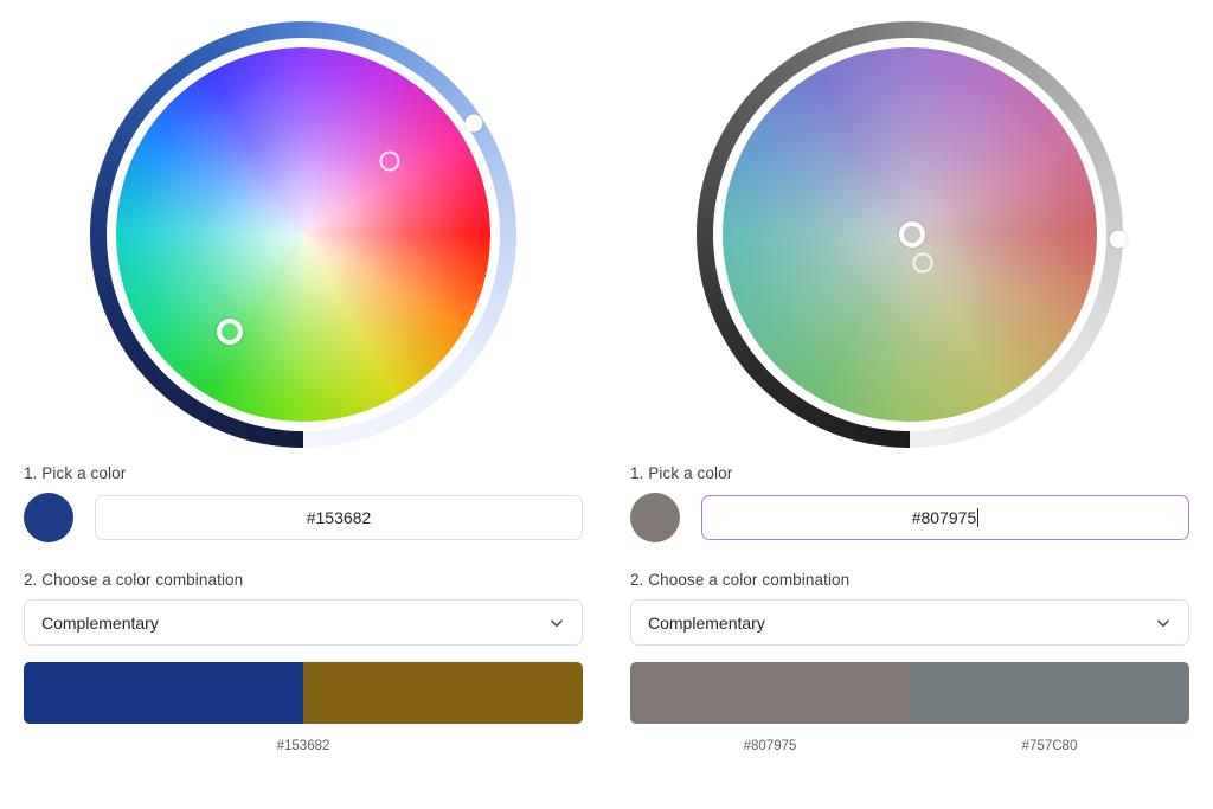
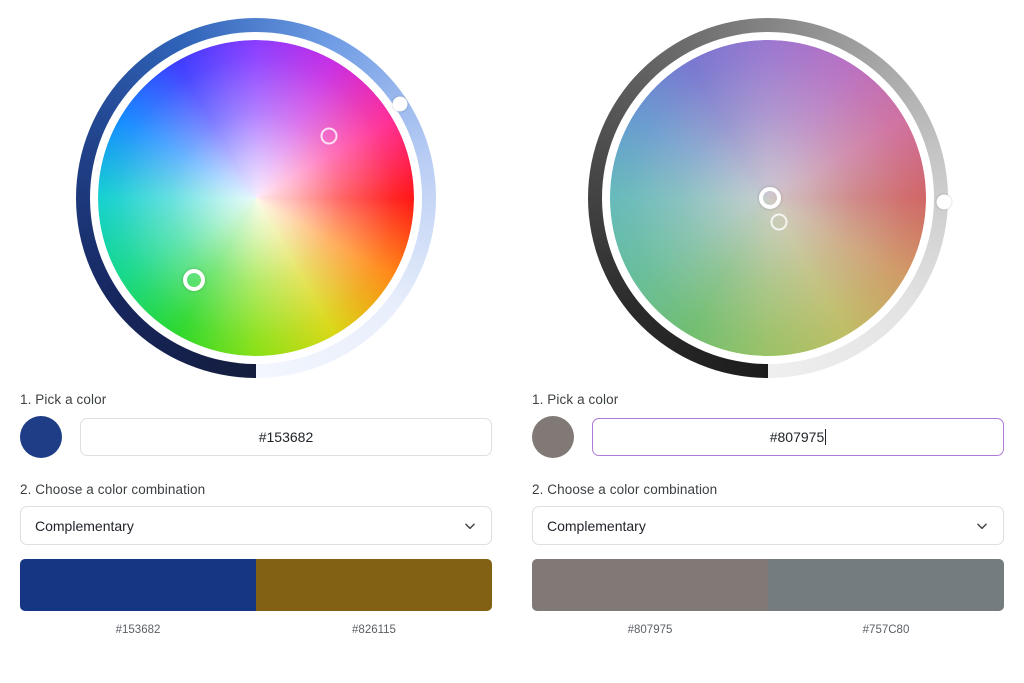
  1. Pick a color
  #153682
  2. Choose a color combination
  Complementary
  #153682
+ #826115
  1. Pick a color
  #807975
  2. Choose a color combination
  Complementary
  #807975
  #757C80
